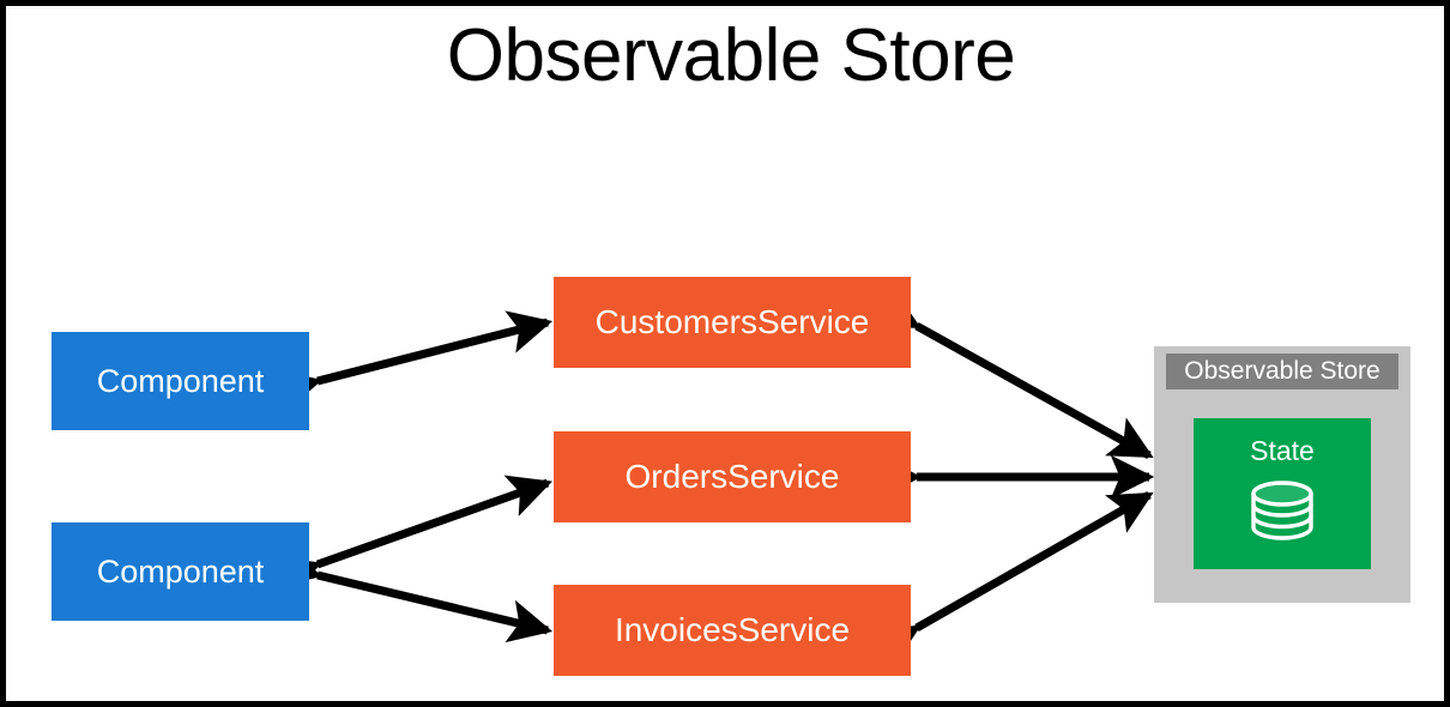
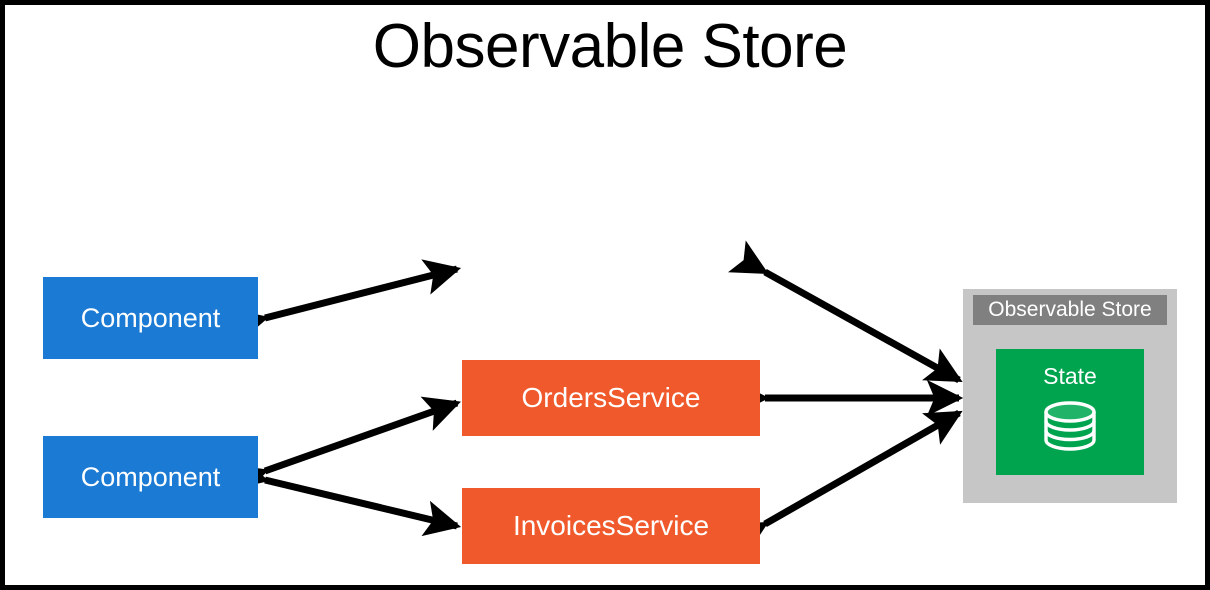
  Observable Store
  Component
  Component
- CustomersService
  OrdersService
  InvoicesService
  Observable Store
  State
